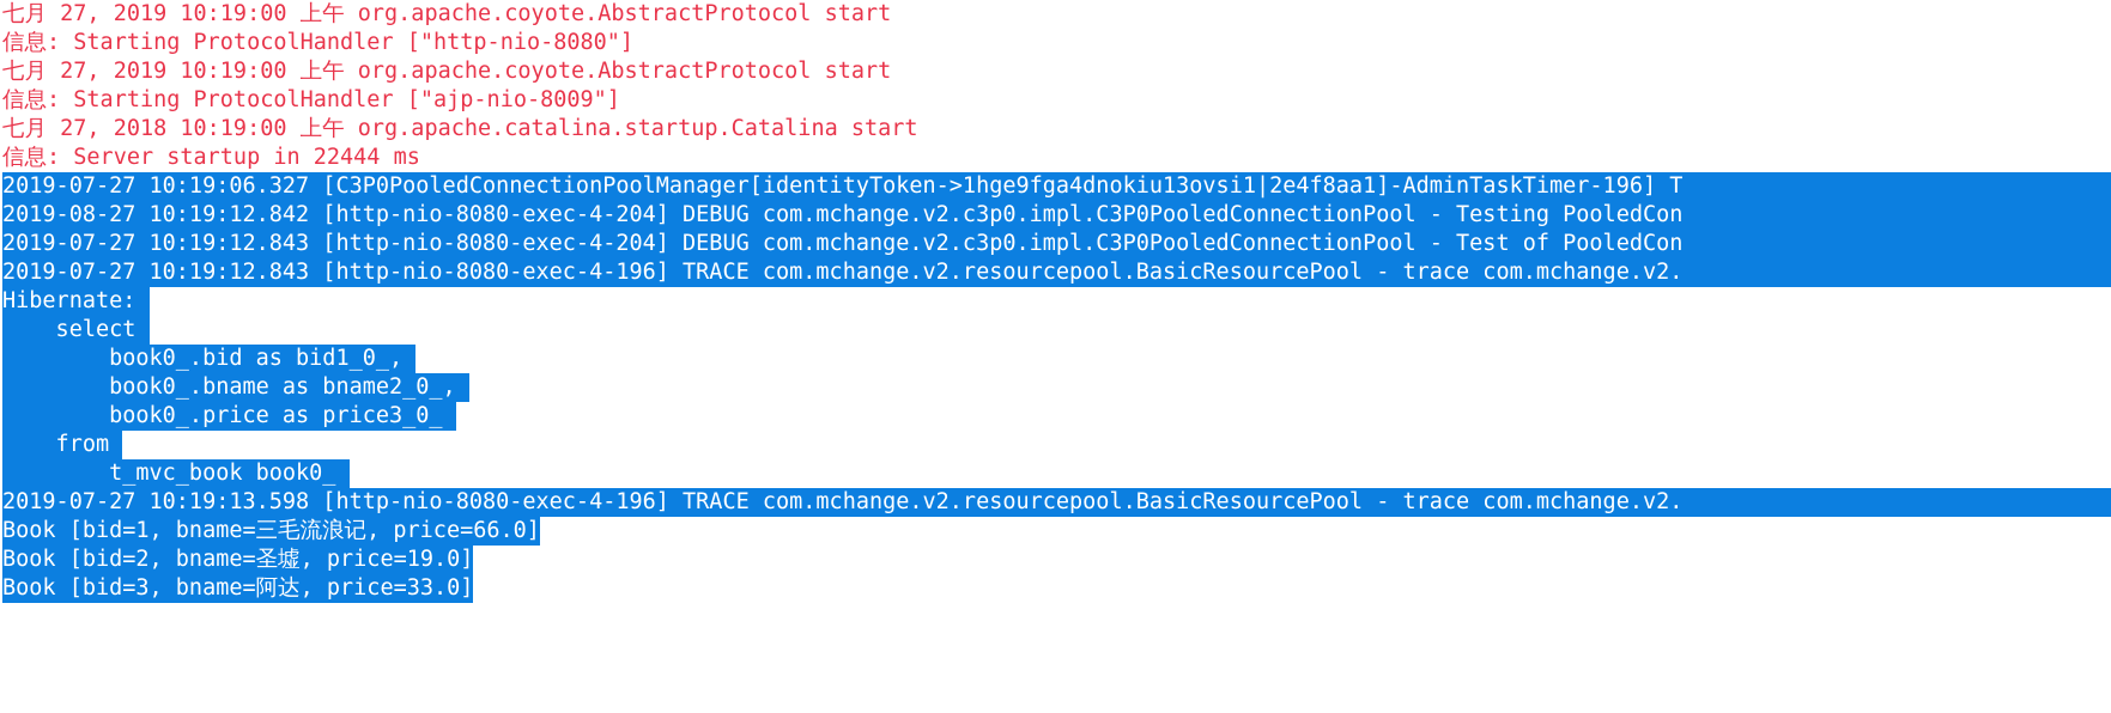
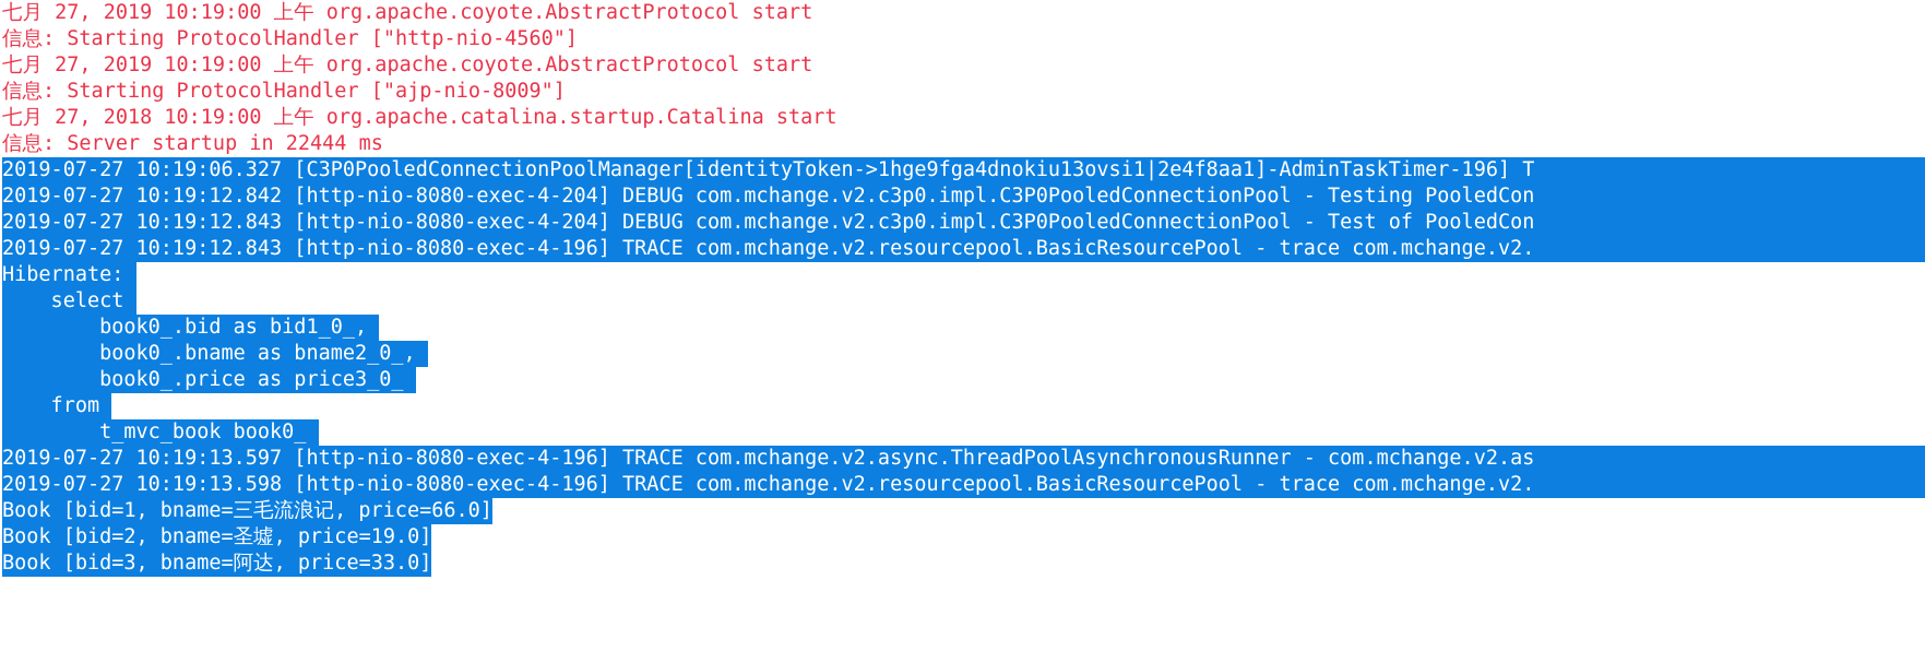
  七月 27, 2019 10:19:00 上午 org.apache.coyote.AbstractProtocol start
- 信息: Starting ProtocolHandler ["http-nio-8080"]
+ 信息: Starting ProtocolHandler ["http-nio-4560"]
  七月 27, 2019 10:19:00 上午 org.apache.coyote.AbstractProtocol start
  信息: Starting ProtocolHandler ["ajp-nio-8009"]
  七月 27, 2018 10:19:00 上午 org.apache.catalina.startup.Catalina start
  信息: Server startup in 22444 ms
  2019-07-27 10:19:06.327 [C3P0PooledConnectionPoolManager[identityToken->1hge9fga4dnokiu13ovsi1|2e4f8aa1]-AdminTaskTimer-196] T
- 2019-08-27 10:19:12.842 [http-nio-8080-exec-4-204] DEBUG com.mchange.v2.c3p0.impl.C3P0PooledConnectionPool - Testing PooledCon
+ 2019-07-27 10:19:12.842 [http-nio-8080-exec-4-204] DEBUG com.mchange.v2.c3p0.impl.C3P0PooledConnectionPool - Testing PooledCon
  2019-07-27 10:19:12.843 [http-nio-8080-exec-4-204] DEBUG com.mchange.v2.c3p0.impl.C3P0PooledConnectionPool - Test of PooledCon
  2019-07-27 10:19:12.843 [http-nio-8080-exec-4-196] TRACE com.mchange.v2.resourcepool.BasicResourcePool - trace com.mchange.v2.
  Hibernate:
  select
  book0_.bid as bid1_0_,
  book0_.bname as bname2_0_,
  book0_.price as price3_0_
  from
  t_mvc_book book0_
+ 2019-07-27 10:19:13.597 [http-nio-8080-exec-4-196] TRACE com.mchange.v2.async.ThreadPoolAsynchronousRunner - com.mchange.v2.as
  2019-07-27 10:19:13.598 [http-nio-8080-exec-4-196] TRACE com.mchange.v2.resourcepool.BasicResourcePool - trace com.mchange.v2.
  Book [bid=1, bname=三毛流浪记, price=66.0]
  Book [bid=2, bname=圣墟, price=19.0]
  Book [bid=3, bname=阿达, price=33.0]
